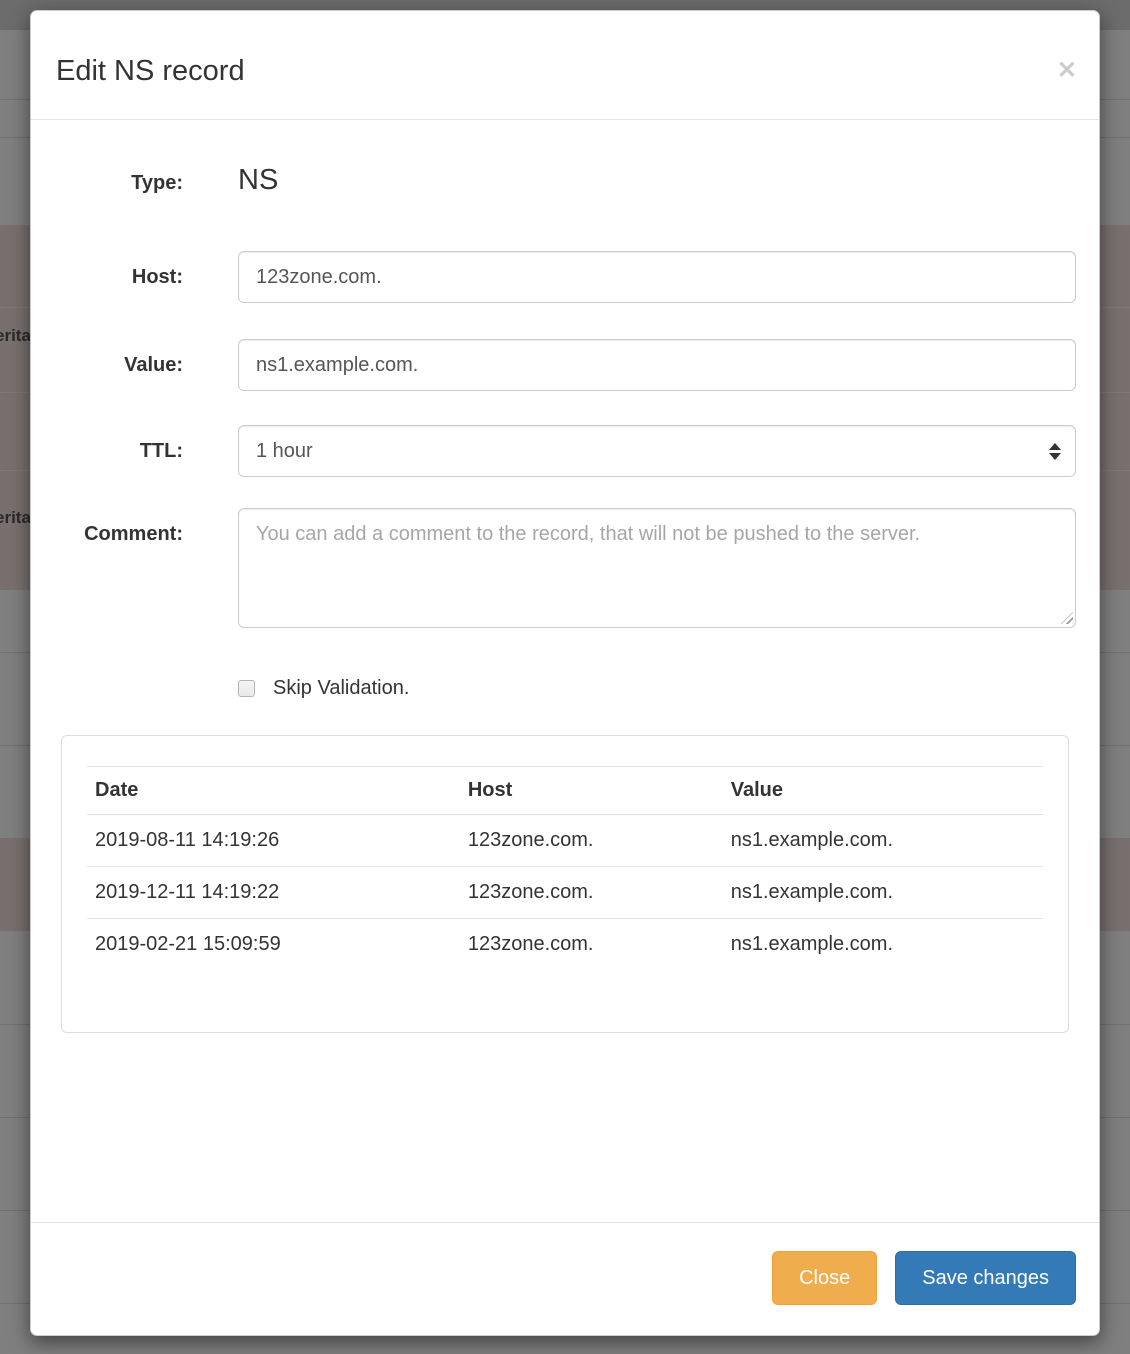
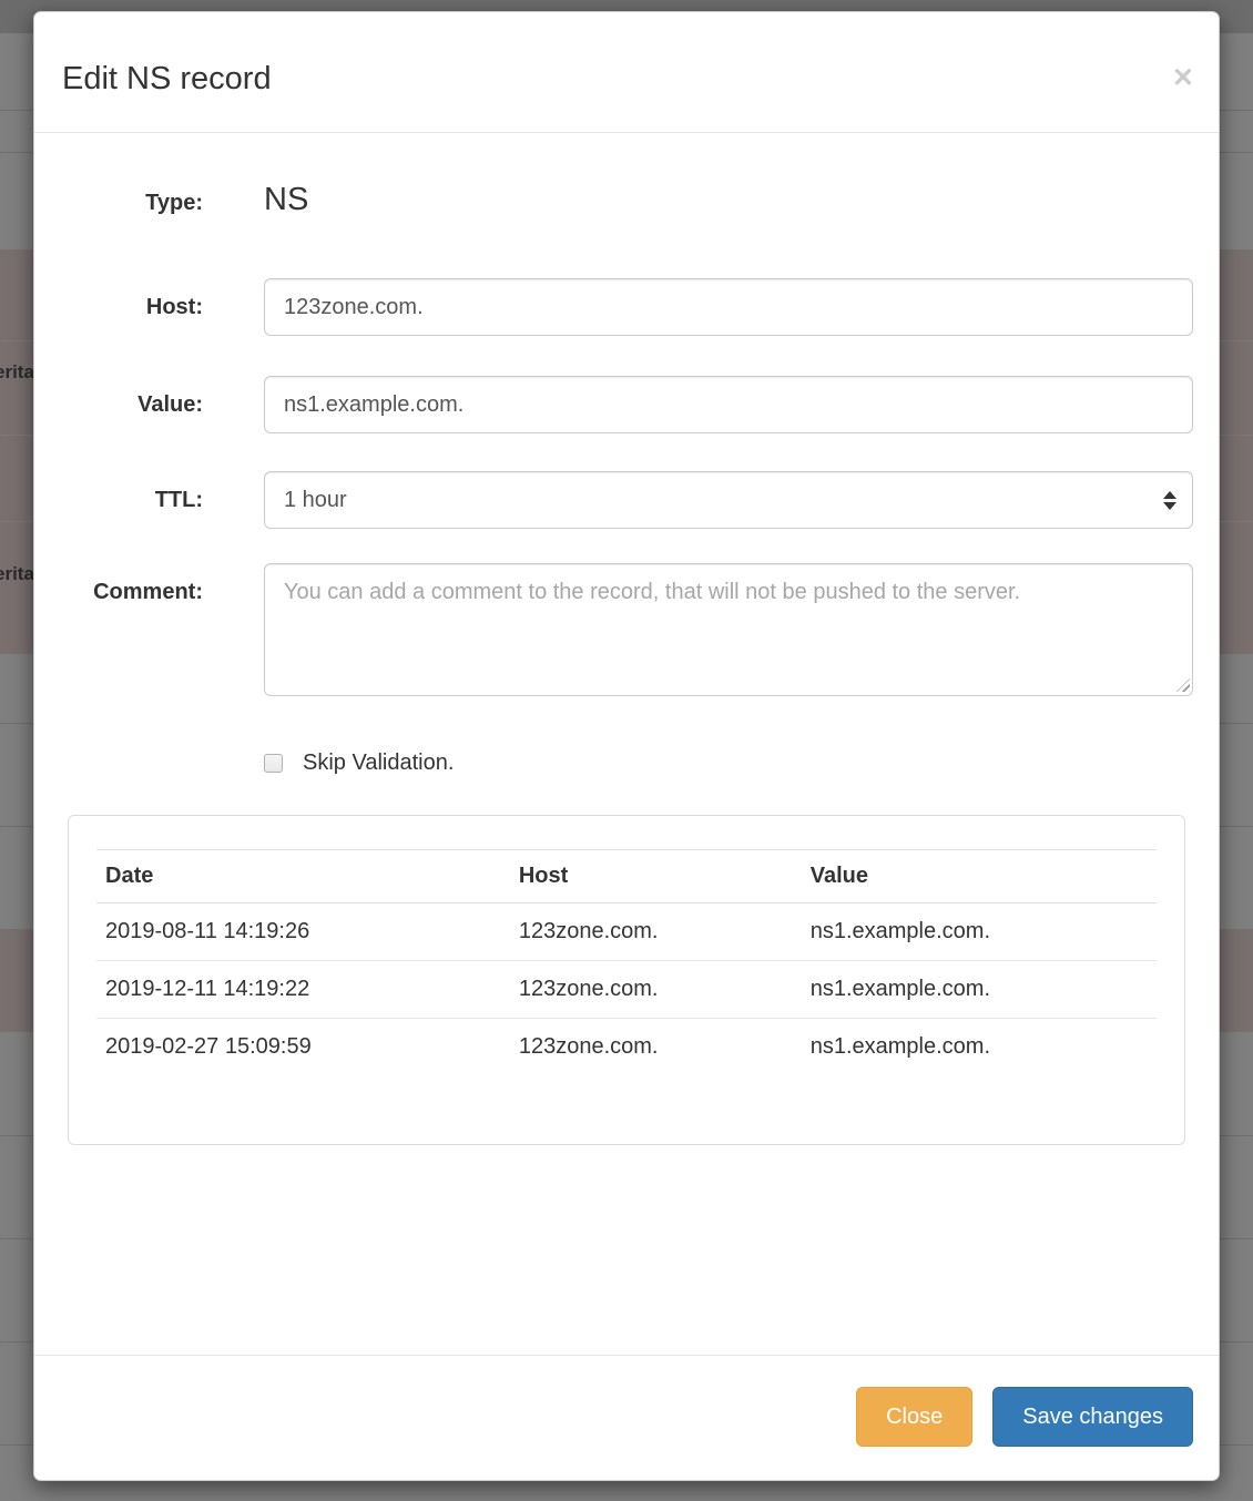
  rita
  rita
  Edit NS record
  ✕
  Type:
  NS
  Host:
  123zone.com.
  Value:
  ns1.example.com.
  TTL:
  1 hour
  Comment:
  You can add a comment to the record, that will not be pushed to the server.
  Skip Validation.
  Date	Host	Value
  2019-08-11 14:19:26	123zone.com.	ns1.example.com.
  2019-12-11 14:19:22	123zone.com.	ns1.example.com.
- 2019-02-21 15:09:59	123zone.com.	ns1.example.com.
+ 2019-02-27 15:09:59	123zone.com.	ns1.example.com.
  Close
  Save changes
